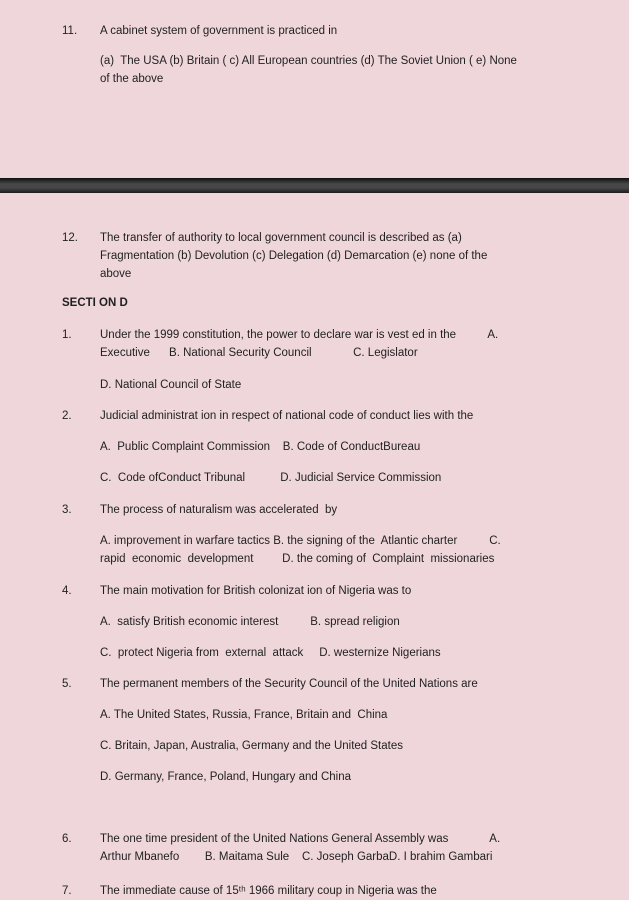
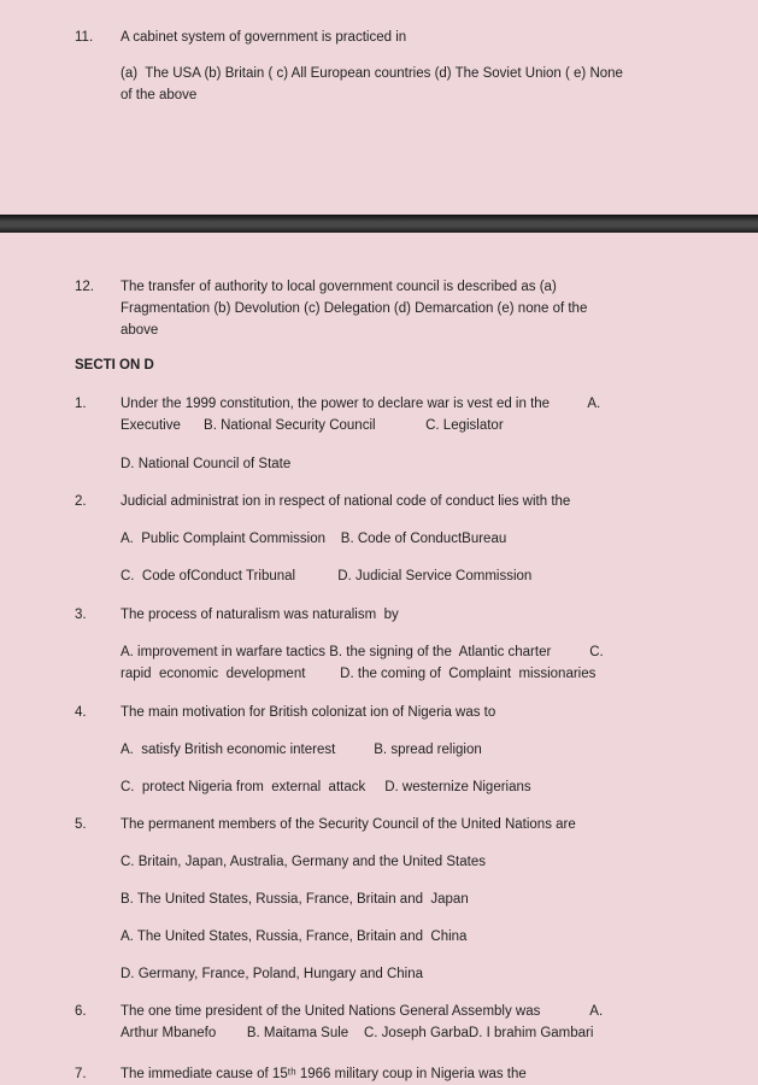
  11.
  A cabinet system of government is practiced in
  (a) The USA (b) Britain ( c) All European countries (d) The Soviet Union ( e) None
  of the above
  12.
  The transfer of authority to local government council is described as (a)
  Fragmentation (b) Devolution (c) Delegation (d) Demarcation (e) none of the
  above
  SECTI ON D
  1.
  Under the 1999 constitution, the power to declare war is vest ed in the A.
  Executive B. National Security Council C. Legislator
  D. National Council of State
  2.
  Judicial administrat ion in respect of national code of conduct lies with the
  A. Public Complaint Commission B. Code of ConductBureau
  C. Code ofConduct Tribunal D. Judicial Service Commission
  3.
- The process of naturalism was accelerated by
+ The process of naturalism was naturalism by
  A. improvement in warfare tactics B. the signing of the Atlantic charter C.
  rapid economic development D. the coming of Complaint missionaries
  4.
  The main motivation for British colonizat ion of Nigeria was to
  A. satisfy British economic interest B. spread religion
  C. protect Nigeria from external attack D. westernize Nigerians
  5.
  The permanent members of the Security Council of the United Nations are
- A. The United States, Russia, France, Britain and China
+ C. Britain, Japan, Australia, Germany and the United States
+ B. The United States, Russia, France, Britain and Japan
- C. Britain, Japan, Australia, Germany and the United States
+ A. The United States, Russia, France, Britain and China
  D. Germany, France, Poland, Hungary and China
  6.
  The one time president of the United Nations General Assembly was A.
  Arthur Mbanefo B. Maitama Sule C. Joseph GarbaD. I brahim Gambari
  7.
  The immediate cause of 15ᵗʰ 1966 military coup in Nigeria was the
